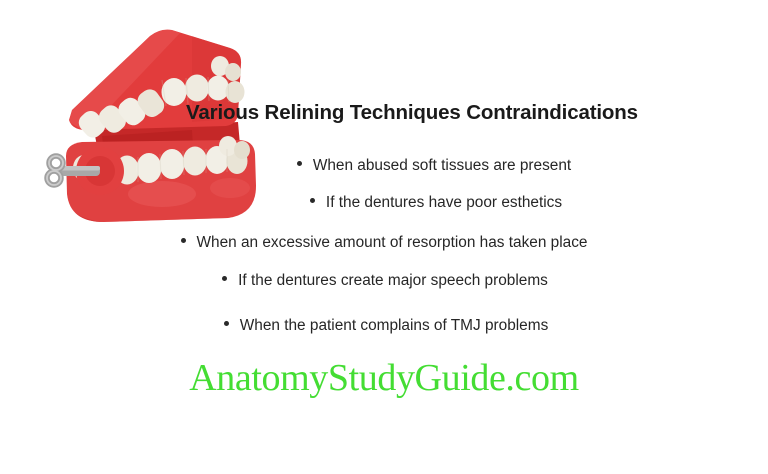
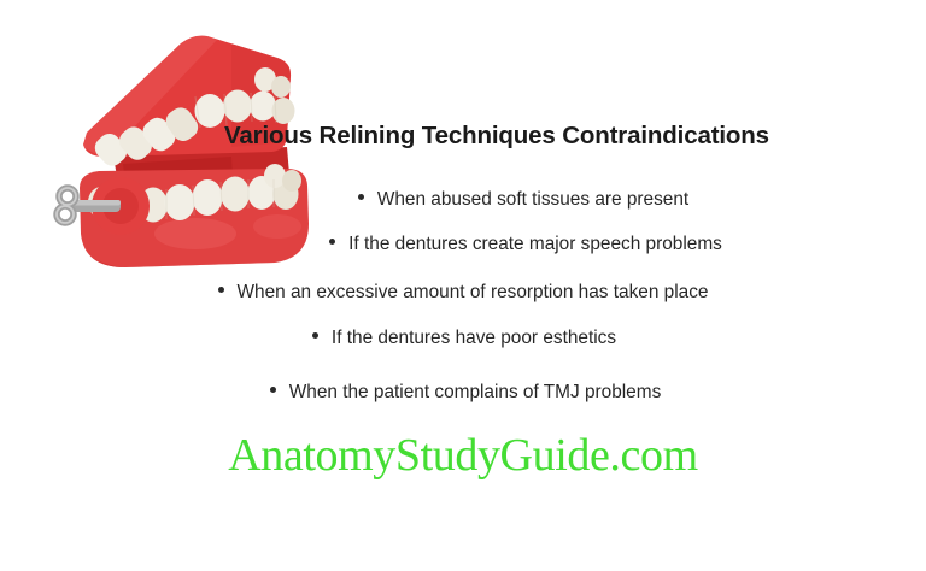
  Various Relining Techniques Contraindications
  When abused soft tissues are present
- If the dentures have poor esthetics
+ If the dentures create major speech problems
  When an excessive amount of resorption has taken place
- If the dentures create major speech problems
+ If the dentures have poor esthetics
  When the patient complains of TMJ problems
  AnatomyStudyGuide.com
